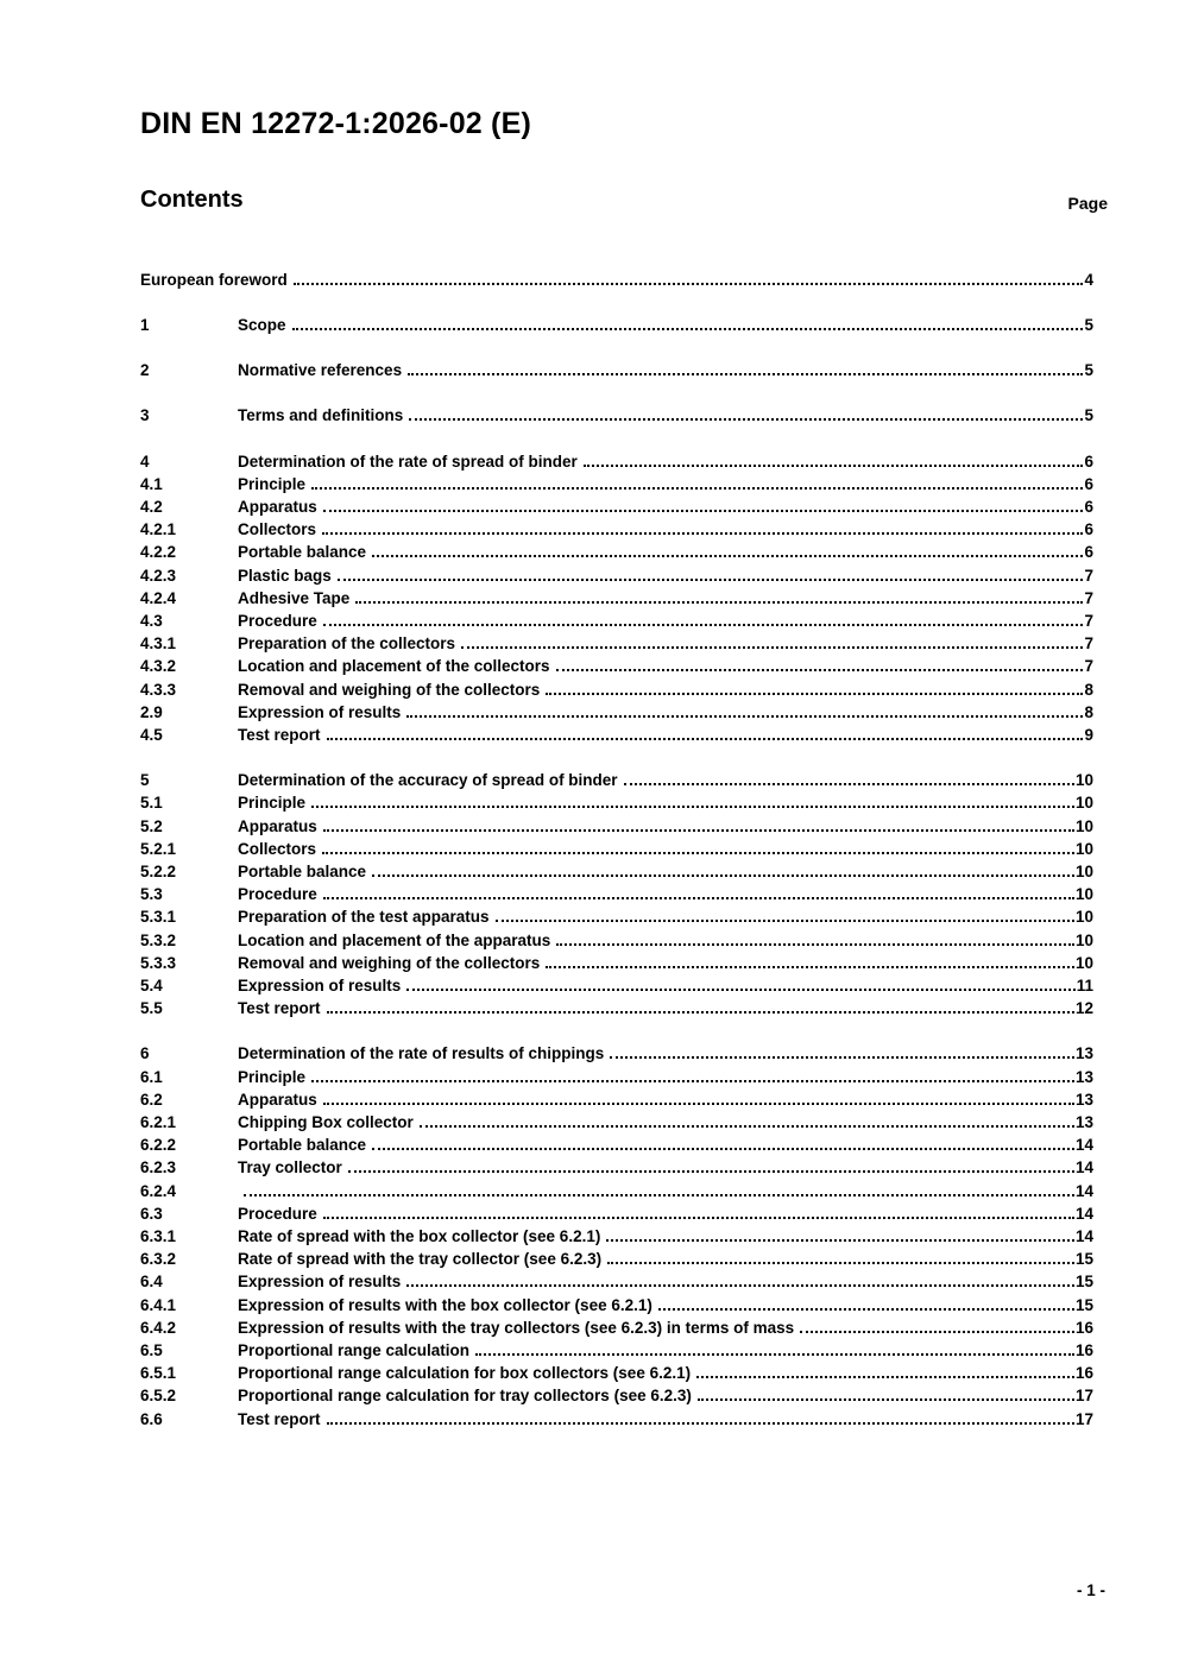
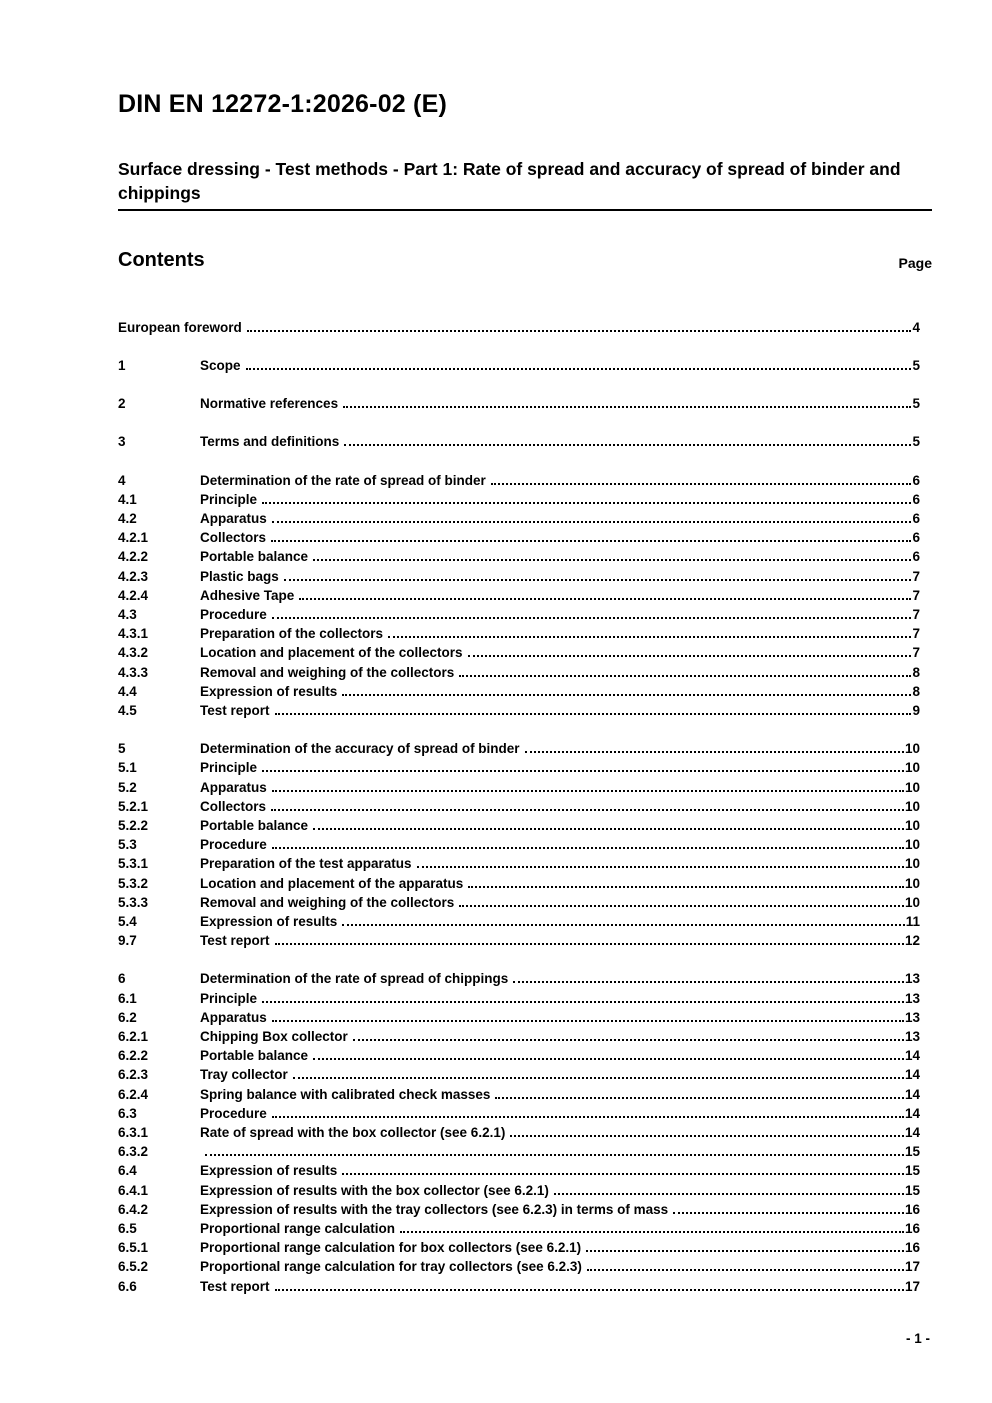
  DIN EN 12272-1:2026-02 (E)
+ Surface dressing - Test methods - Part 1: Rate of spread and accuracy of spread of binder and chippings
  Contents
  Page
  European foreword
  4
  1
  Scope
  5
  2
  Normative references
  5
  3
  Terms and definitions
  5
  4
  Determination of the rate of spread of binder
  6
  4.1
  Principle
  6
  4.2
  Apparatus
  6
  4.2.1
  Collectors
  6
  4.2.2
  Portable balance
  6
  4.2.3
  Plastic bags
  7
  4.2.4
  Adhesive Tape
  7
  4.3
  Procedure
  7
  4.3.1
  Preparation of the collectors
  7
  4.3.2
  Location and placement of the collectors
  7
  4.3.3
  Removal and weighing of the collectors
  8
- 2.9
+ 4.4
  Expression of results
  8
  4.5
  Test report
  9
  5
  Determination of the accuracy of spread of binder
  10
  5.1
  Principle
  10
  5.2
  Apparatus
  10
  5.2.1
  Collectors
  10
  5.2.2
  Portable balance
  10
  5.3
  Procedure
  10
  5.3.1
  Preparation of the test apparatus
  10
  5.3.2
  Location and placement of the apparatus
  10
  5.3.3
  Removal and weighing of the collectors
  10
  5.4
  Expression of results
  11
- 5.5
+ 9.7
  Test report
  12
  6
- Determination of the rate of results of chippings
+ Determination of the rate of spread of chippings
  13
  6.1
  Principle
  13
  6.2
  Apparatus
  13
  6.2.1
  Chipping Box collector
  13
  6.2.2
  Portable balance
  14
  6.2.3
  Tray collector
  14
  6.2.4
+ Spring balance with calibrated check masses
  14
  6.3
  Procedure
  14
  6.3.1
  Rate of spread with the box collector (see 6.2.1)
  14
  6.3.2
- Rate of spread with the tray collector (see 6.2.3)
  15
  6.4
  Expression of results
  15
  6.4.1
  Expression of results with the box collector (see 6.2.1)
  15
  6.4.2
  Expression of results with the tray collectors (see 6.2.3) in terms of mass
  16
  6.5
  Proportional range calculation
  16
  6.5.1
  Proportional range calculation for box collectors (see 6.2.1)
  16
  6.5.2
  Proportional range calculation for tray collectors (see 6.2.3)
  17
  6.6
  Test report
  17
  - 1 -
